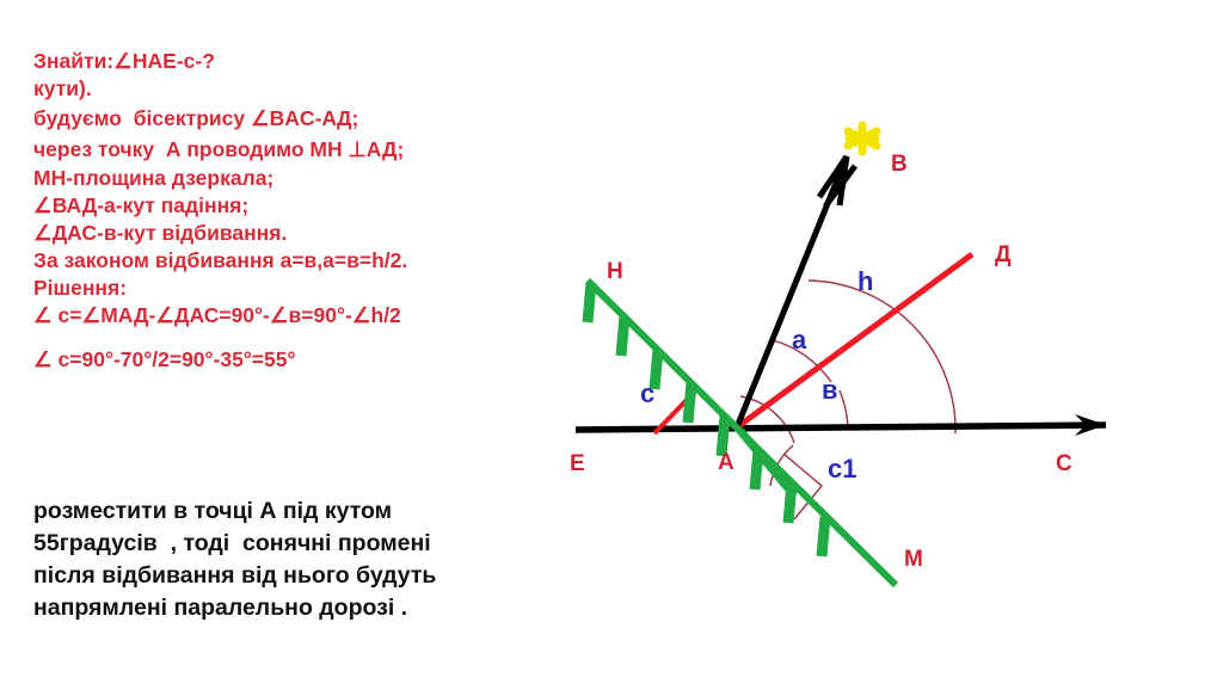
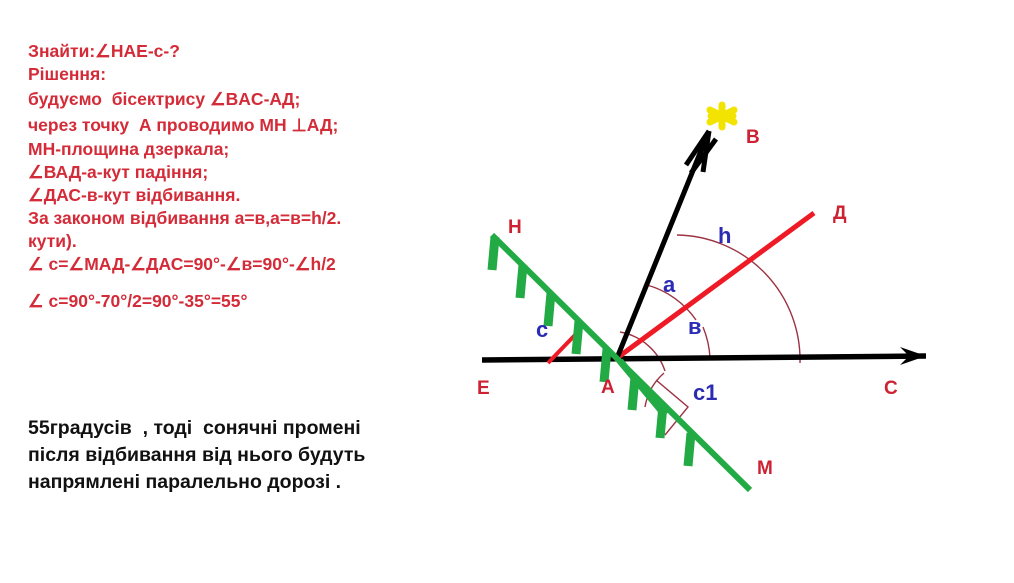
  Знайти:∠HAE-c-?
- кути).
+ Рішення:
  будуємо бісектрису ∠BAC-AД;
  через точку А проводимо МН ⊥АД;
  МН-площина дзеркала;
  ∠ВАД-а-кут падіння;
  ∠ДАС-в-кут відбивання.
  За законом відбивання а=в,а=в=h/2.
- Рішення:
+ кути).
  ∠ с=∠МАД-∠ДАС=90°-∠в=90°-∠h/2
  ∠ с=90°-70°/2=90°-35°=55°
- розместити в точці А під кутом
  55градусів , тоді сонячні промені
  після відбивання від нього будуть
  напрямлені паралельно дорозі .
  В
  Н
  Д
  Е
  А
  С
  М
  h
  a
  в
  c
  c1
